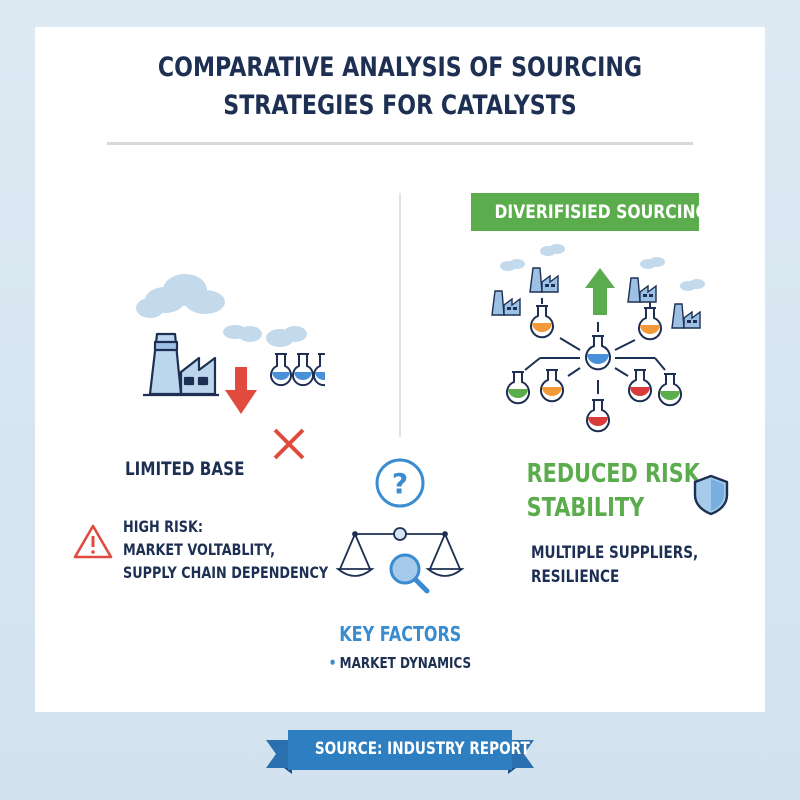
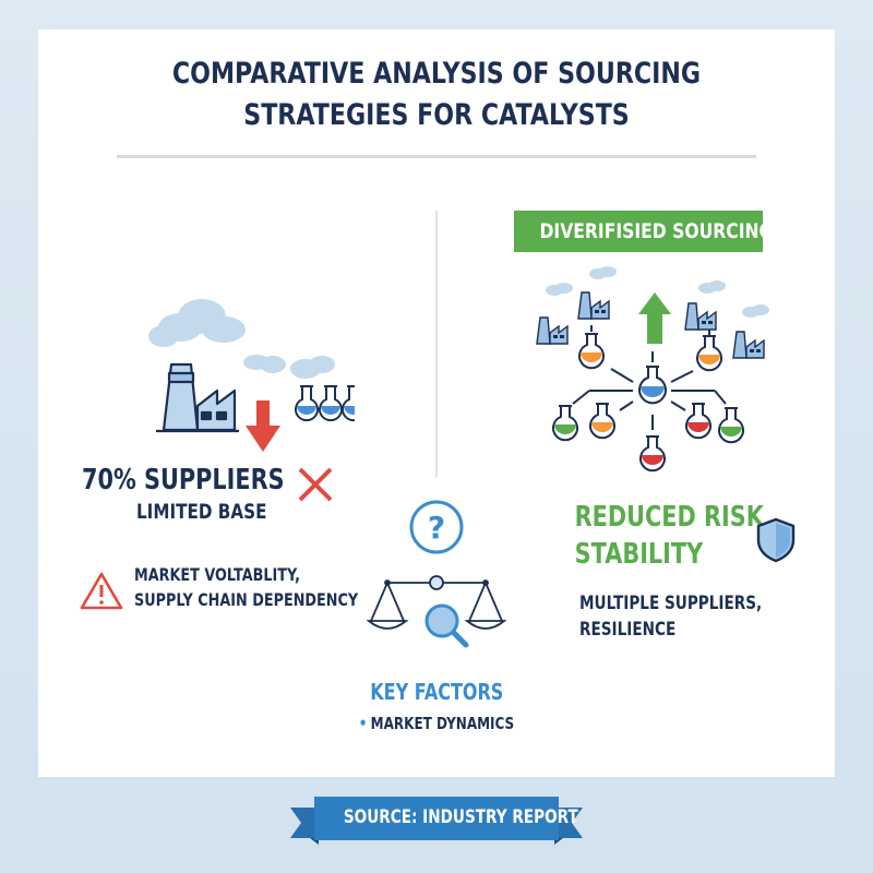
  COMPARATIVE ANALYSIS OF SOURCING
  STRATEGIES FOR CATALYSTS
+ 70% SUPPLIERS
  LIMITED BASE
- HIGH RISK:
  MARKET VOLTABLITY,
  SUPPLY CHAIN DEPENDENCY
  DIVERIFISIED SOURCING
  REDUCED RISK
  STABILITY
  MULTIPLE SUPPLIERS,
  RESILIENCE
  ?
  KEY FACTORS
  • MARKET DYNAMICS
  SOURCE: INDUSTRY REPORT
